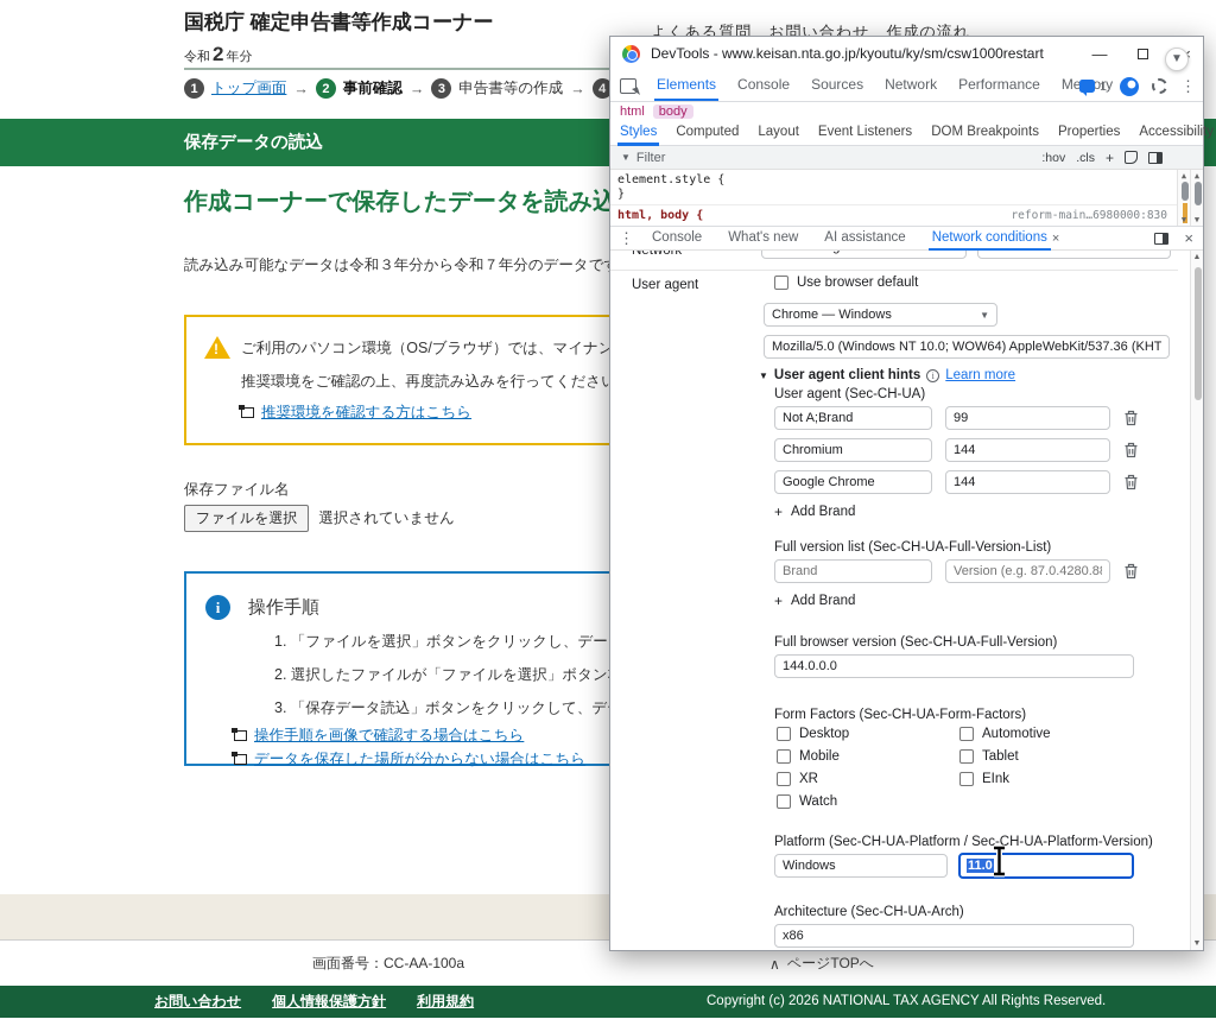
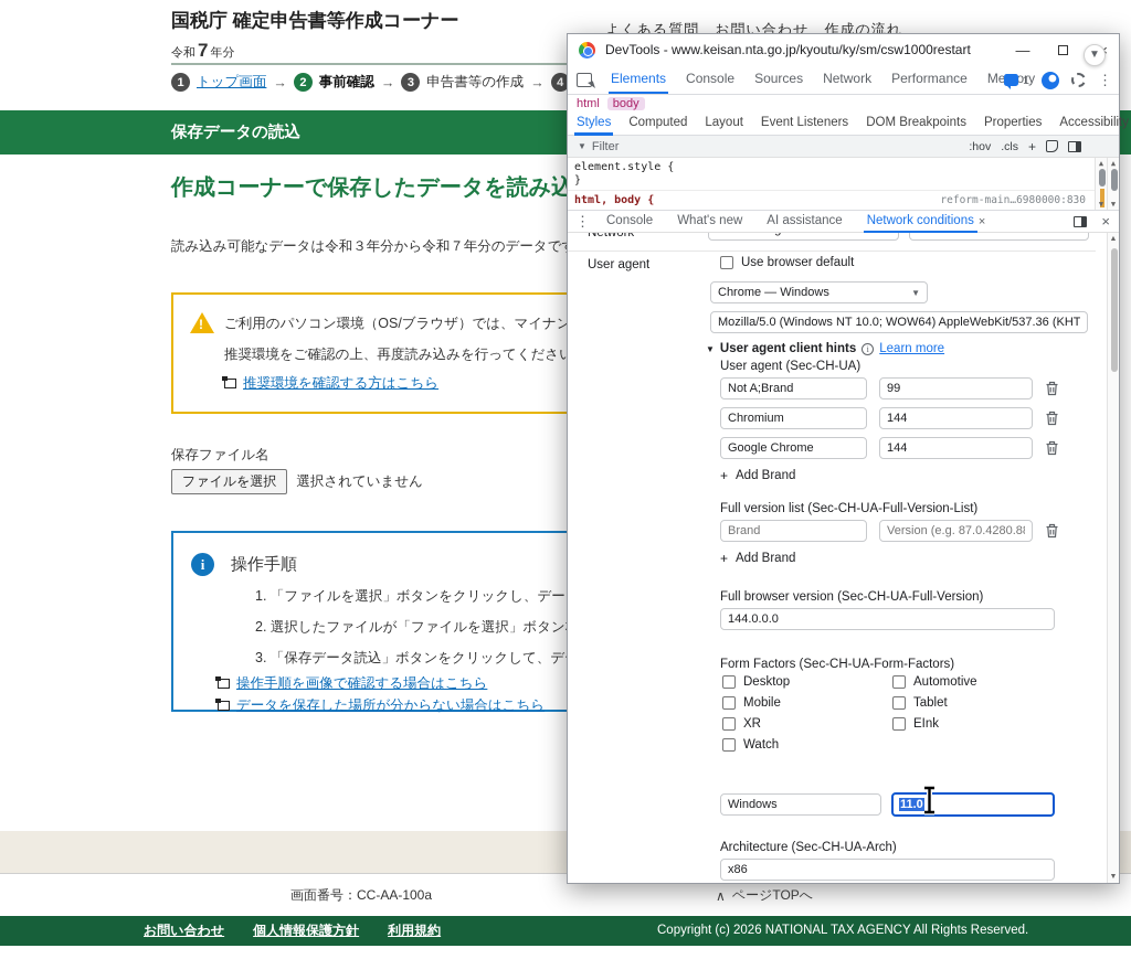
  国税庁 確定申告書等作成コーナー
- 令和 2 年分
+ 令和 7 年分
  よくある質問 お問い合わせ 作成の流れ
  1
  トップ画面
  →
  2
  事前確認
  →
  3
  申告書等の作成
  →
  4
  保存データの読込
  作成コーナーで保存したデータを読み込
  読み込み可能なデータは令和３年分から令和７年分のデータで
  !
  ご利用のパソコン環境（OS/ブラウザ）では、マイナン
  推奨環境をご確認の上、再度読み込みを行ってくださ
  推奨環境を確認する方はこちら
  保存ファイル名
  ファイルを選択
  選択されていません
  i
  操作手順
  1. 「ファイルを選択」ボタンをクリックし、デー
  2. 選択したファイルが「ファイルを選択」ボタン
  3. 「保存データ読込」ボタンをクリックして、デ
  操作手順を画像で確認する場合はこちら
  データを保存した場所が分からない場合はこちら
  画面番号：CC-AA-100a
  ∧
  ページTOPへ
  お問い合わせ
  個人情報保護方針
  利用規約
  Copyright (c) 2026 NATIONAL TAX AGENCY All Rights Reserved.
  DevTools - www.keisan.nta.go.jp/kyoutu/ky/sm/csw1000restart
  —
  Elements
  Console
  Sources
  Network
  Performance
  Meory
  1
  ⋮
  html
  body
  ▼
  Styles
  Computed
  Layout
  Event Listeners
  DOM Breakpoints
  Properties
  Accessibility
  ▼
  Filter
  :hov
  .cls
  +
  element.style {
  }
  html, body {
  reform-main…6980000:830
  ▲
  ▼
  ▲
  ▼
  ⋮
  Console
  What's new
  AI assistance
  Network conditions
  ×
  Network
  User agent
  Use browser default
  Chrome — Windows
  ▼
  Mozilla/5.0 (Windows NT 10.0; WOW64) AppleWebKit/537.36 (KHT
  ▼
  User agent client hints
  i
  Learn more
  User agent (Sec-CH-UA)
  Not A;Brand
  99
  Chromium
  144
  Google Chrome
  144
  +
  Add Brand
  Full version list (Sec-CH-UA-Full-Version-List)
  Brand
  Version (e.g. 87.0.4280.8
  +
  Add Brand
  Full browser version (Sec-CH-UA-Full-Version)
  144.0.0.0
  Form Factors (Sec-CH-UA-Form-Factors)
  Desktop
  Automotive
  Mobile
  Tablet
  XR
  EInk
  Watch
- Platform (Sec-CH-UA-Platform / Sec-CH-UA-Platform-Version)
  Windows
  11.0
  Architecture (Sec-CH-UA-Arch)
  x86
